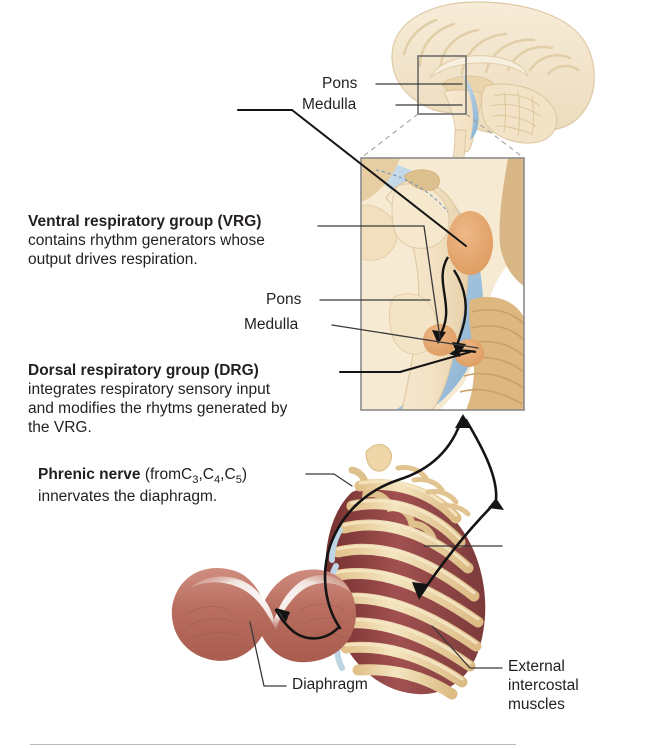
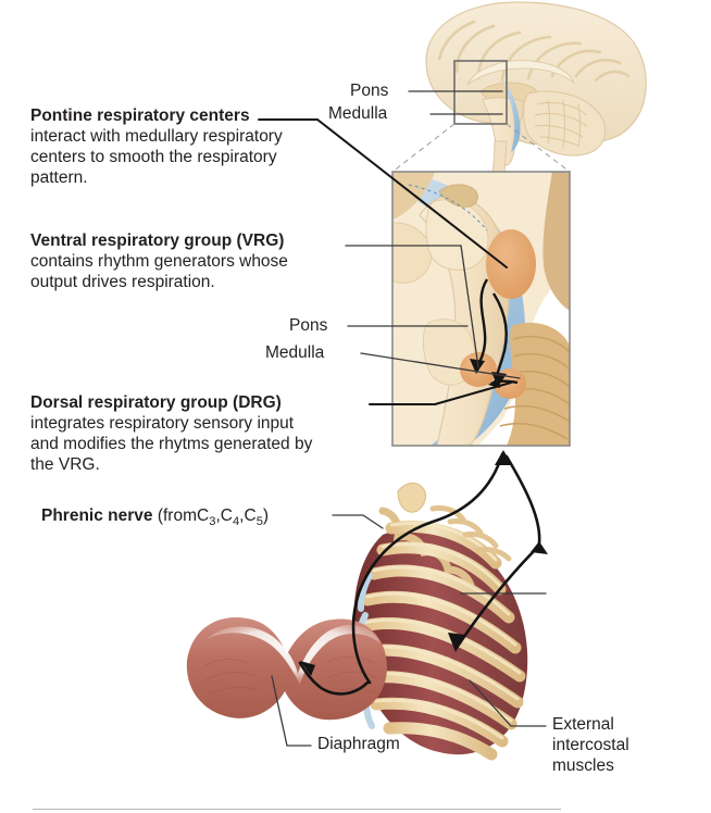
+ Pontine respiratory centers interact with medullary respiratory centers to smooth the respiratory pattern.
  Ventral respiratory group (VRG) contains rhythm generators whose output drives respiration.
  Dorsal respiratory group (DRG) integrates respiratory sensory input and modifies the rhytms generated by the VRG.
  Phrenic nerve (fromC3,C4,C5)
- innervates the diaphragm.
  Pons
  Medulla
  Pons
  Medulla
  External
  intercostal
  muscles
  Diaphragm
